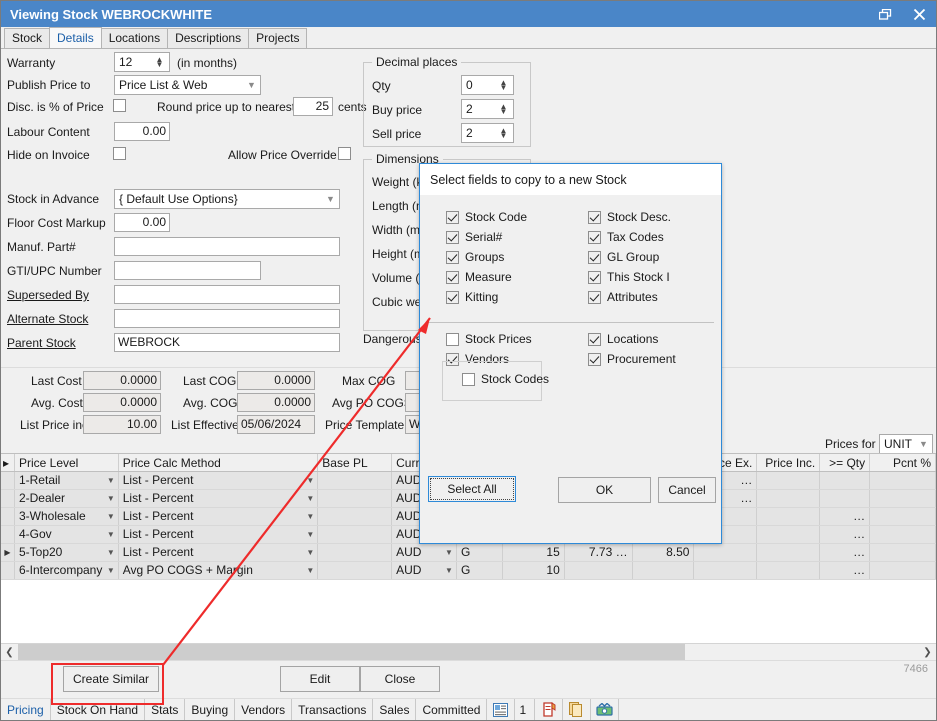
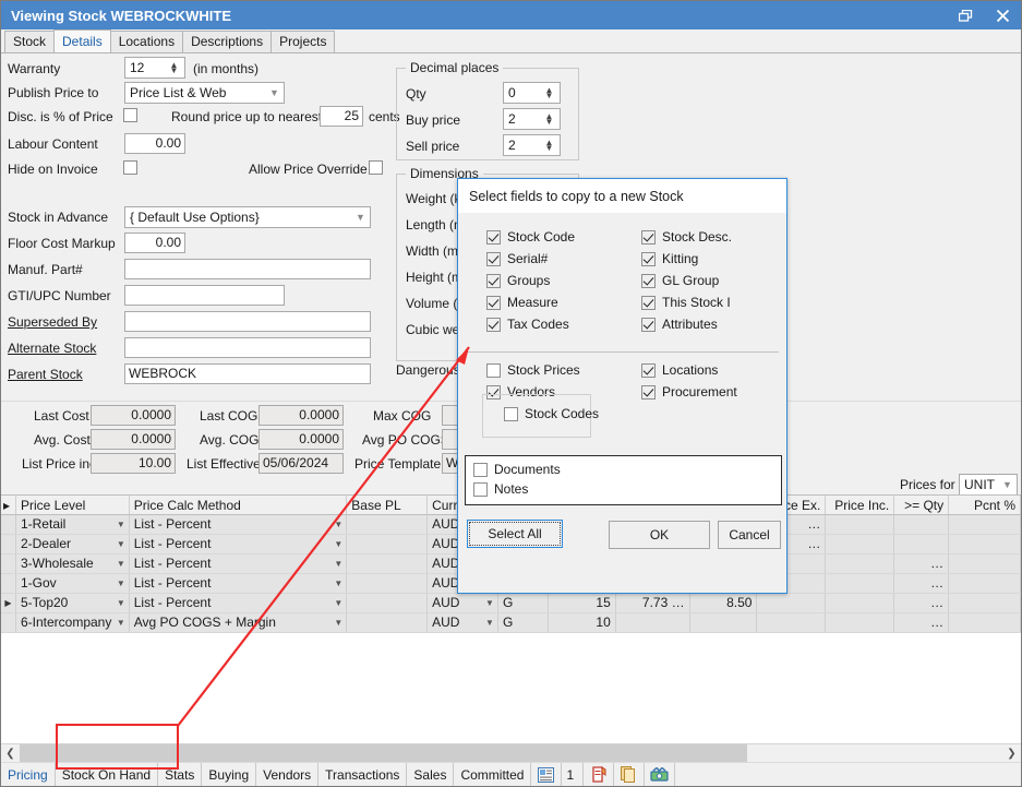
  Viewing Stock WEBROCKWHITE
  Stock
  Details
  Locations
  Descriptions
  Projects
  Warranty
  12
  ▲
  ▼
  (in months)
  Publish Price to
  Price List & Web
  ▼
  Disc. is % of Price
  Round price up to neares
  25
  cents
  Labour Content
  0.00
  Hide on Invoice
  Allow Price Override
  Stock in Advance
  { Default Use Options}
  ▼
  Floor Cost Markup
  0.00
  Manuf. Part#
  GTI/UPC Number
  Superseded By
  Alternate Stock
  Parent Stock
  WEBROCK
  Decimal places
  Qty
  0
  ▲
  ▼
  Buy price
  2
  ▲
  ▼
  Sell price
  2
  ▲
  ▼
  Dimensions
  Weight (
  Length (
  Width (m
  Height (
  Volume (
  Dangerou
  Last Cost
  0.0000
  Last COG
  0.0000
  Max CG
  Avg. Cost
  0.0000
  Avg. COG
  0.0000
  Avg PO COG
  List Price in
  10.00
  List Effective
  05/06/2024
  Pric Template
  Prices for
  UNIT
  ▼
  ▸
  Price Level
  Price Calc Method
  Base PL
  Price Inc.
  >= Qty
  Pcnt %
  1-Retail
  ▼
  List - Percent
  ▼
  AUD
  …
  2-Dealer
  ▼
  List - Percent
  ▼
  AUD
  …
  3-Wholesale
  ▼
  List - Percent
  ▼
  AUD
  …
- 4-Gov
+ 1-Gov
  ▼
  List - Percent
  ▼
  AUD
  …
  ▶
  5-Top20
  ▼
  List - Percent
  ▼
  AUD
  ▼
  G
  15
  7.73 …
  8.50
  …
  6-Intercompany
  ▼
  Avg PO COGS + Magin
  ▼
  AUD
  ▼
  G
  10
  …
  ❮
  ❯
  Select fields to copy to a new Stock
  Stock Code
  Stock Desc.
  Serial#
- Tax Codes
+ Kitting
  Groups
  GL Group
  Measure
  This Stock I
- Kitting
+ Tax Codes
  Attributes
  Stock Prices
  Locations
  Vendors
  Procurement
  Stock Codes
+ Documents
+ Notes
  Select All
  OK
  Cancel
- Create Similar
- Edit
- Close
- 7466
  Pricing
  Stock On Hand
  Stats
  Buying
  Vendors
  Transactions
  Sales
  Committed
  1
